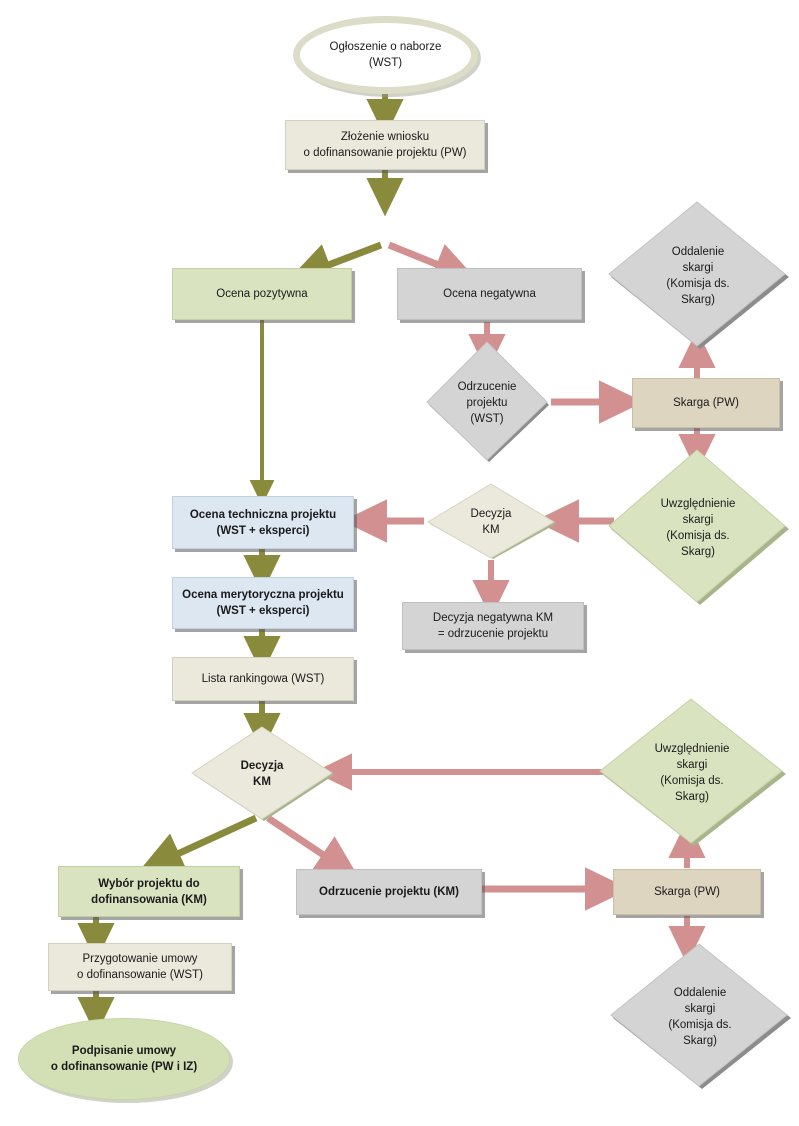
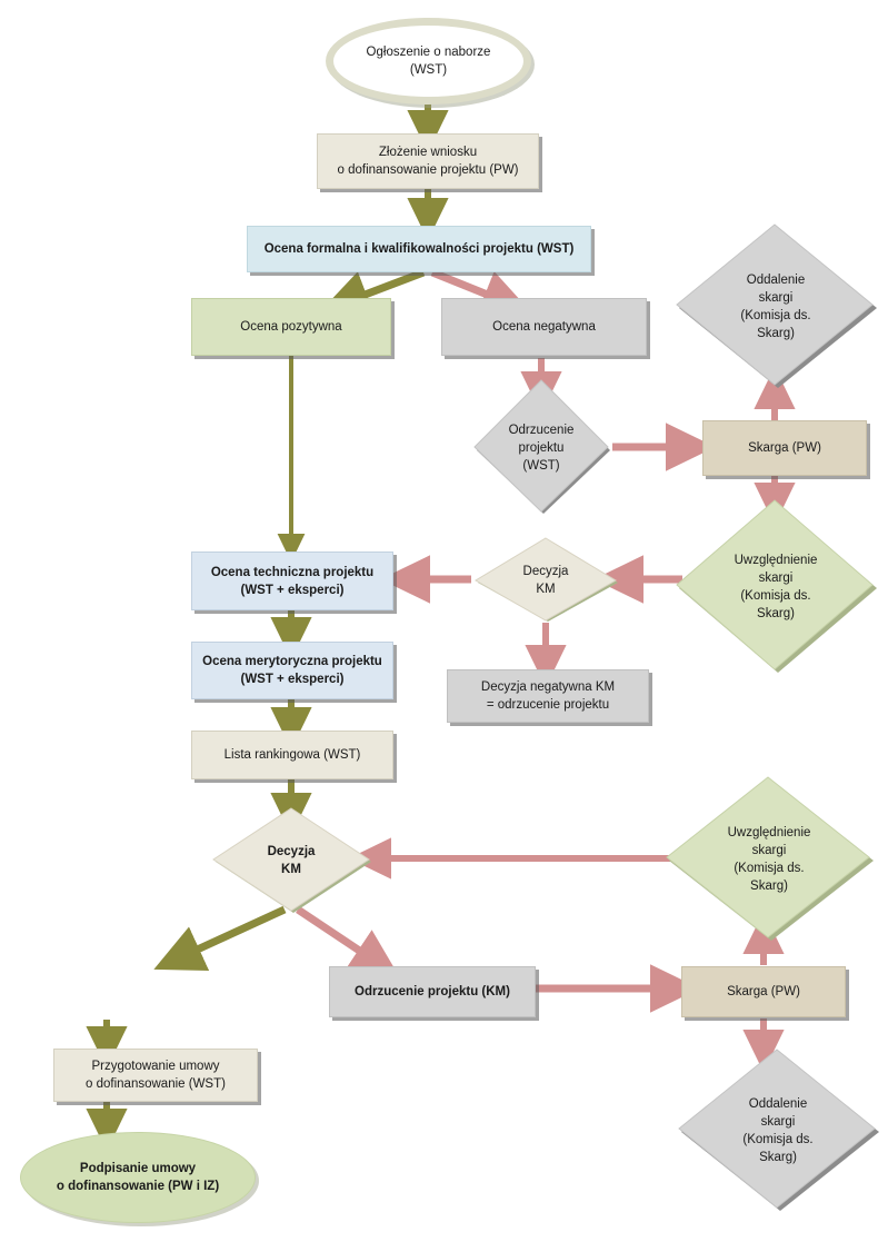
  Ogłoszenie o naborze
  (WST)
  Złożenie wniosku
  o dofinansowanie projektu (PW)
+ Ocena formalna i kwalifikowalności projektu (WST)
  Ocena pozytywna
  Ocena negatywna
  Odrzucenie
  projektu
  (WST)
  Oddalenie
  skargi
  (Komisja ds.
  Skarg)
  Skarga (PW)
  Uwzględnienie
  skargi
  (Komisja ds.
  Skarg)
  Ocena techniczna projektu
  (WST + eksperci)
  Decyzja
  KM
  Ocena merytoryczna projektu
  (WST + eksperci)
  Decyzja negatywna KM
  = odrzucenie projektu
  Lista rankingowa (WST)
  Decyzja
  KM
  Uwzględnienie
  skargi
  (Komisja ds.
  Skarg)
- Wybór projektu do
- dofinansowania (KM)
  Odrzucenie projektu (KM)
  Skarga (PW)
  Przygotowanie umowy
  o dofinansowanie (WST)
  Oddalenie
  skargi
  (Komisja ds.
  Skarg)
  Podpisanie umowy
  o dofinansowanie (PW i IZ)
